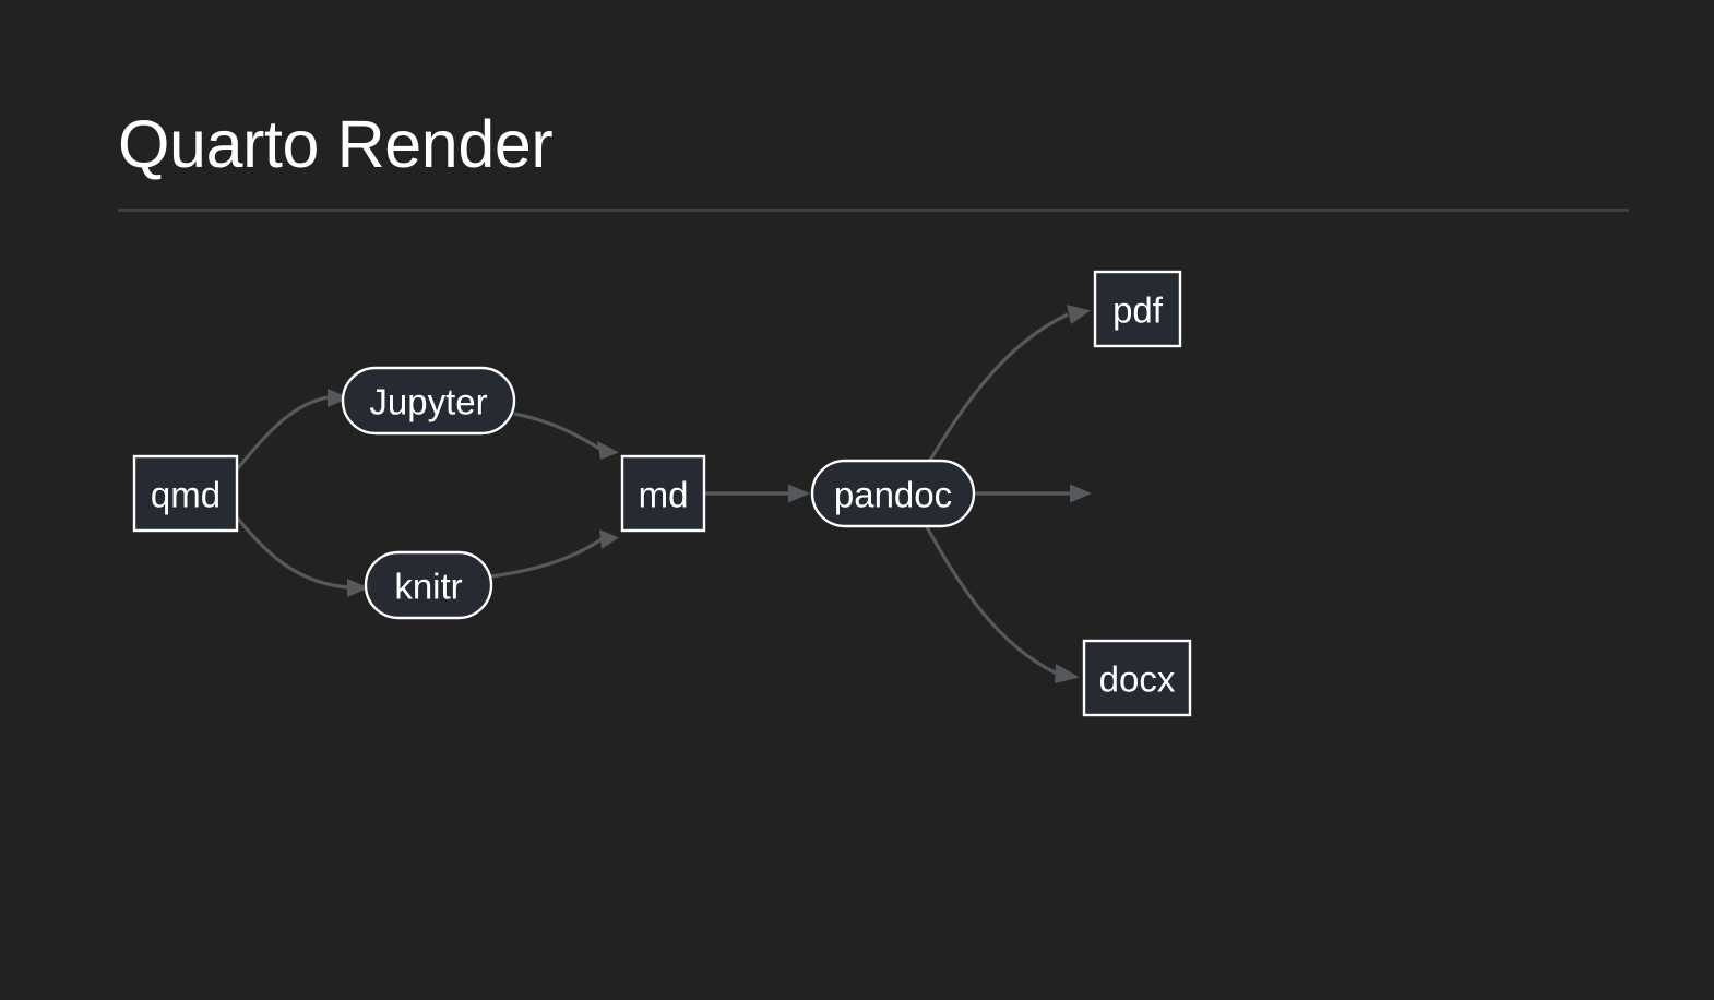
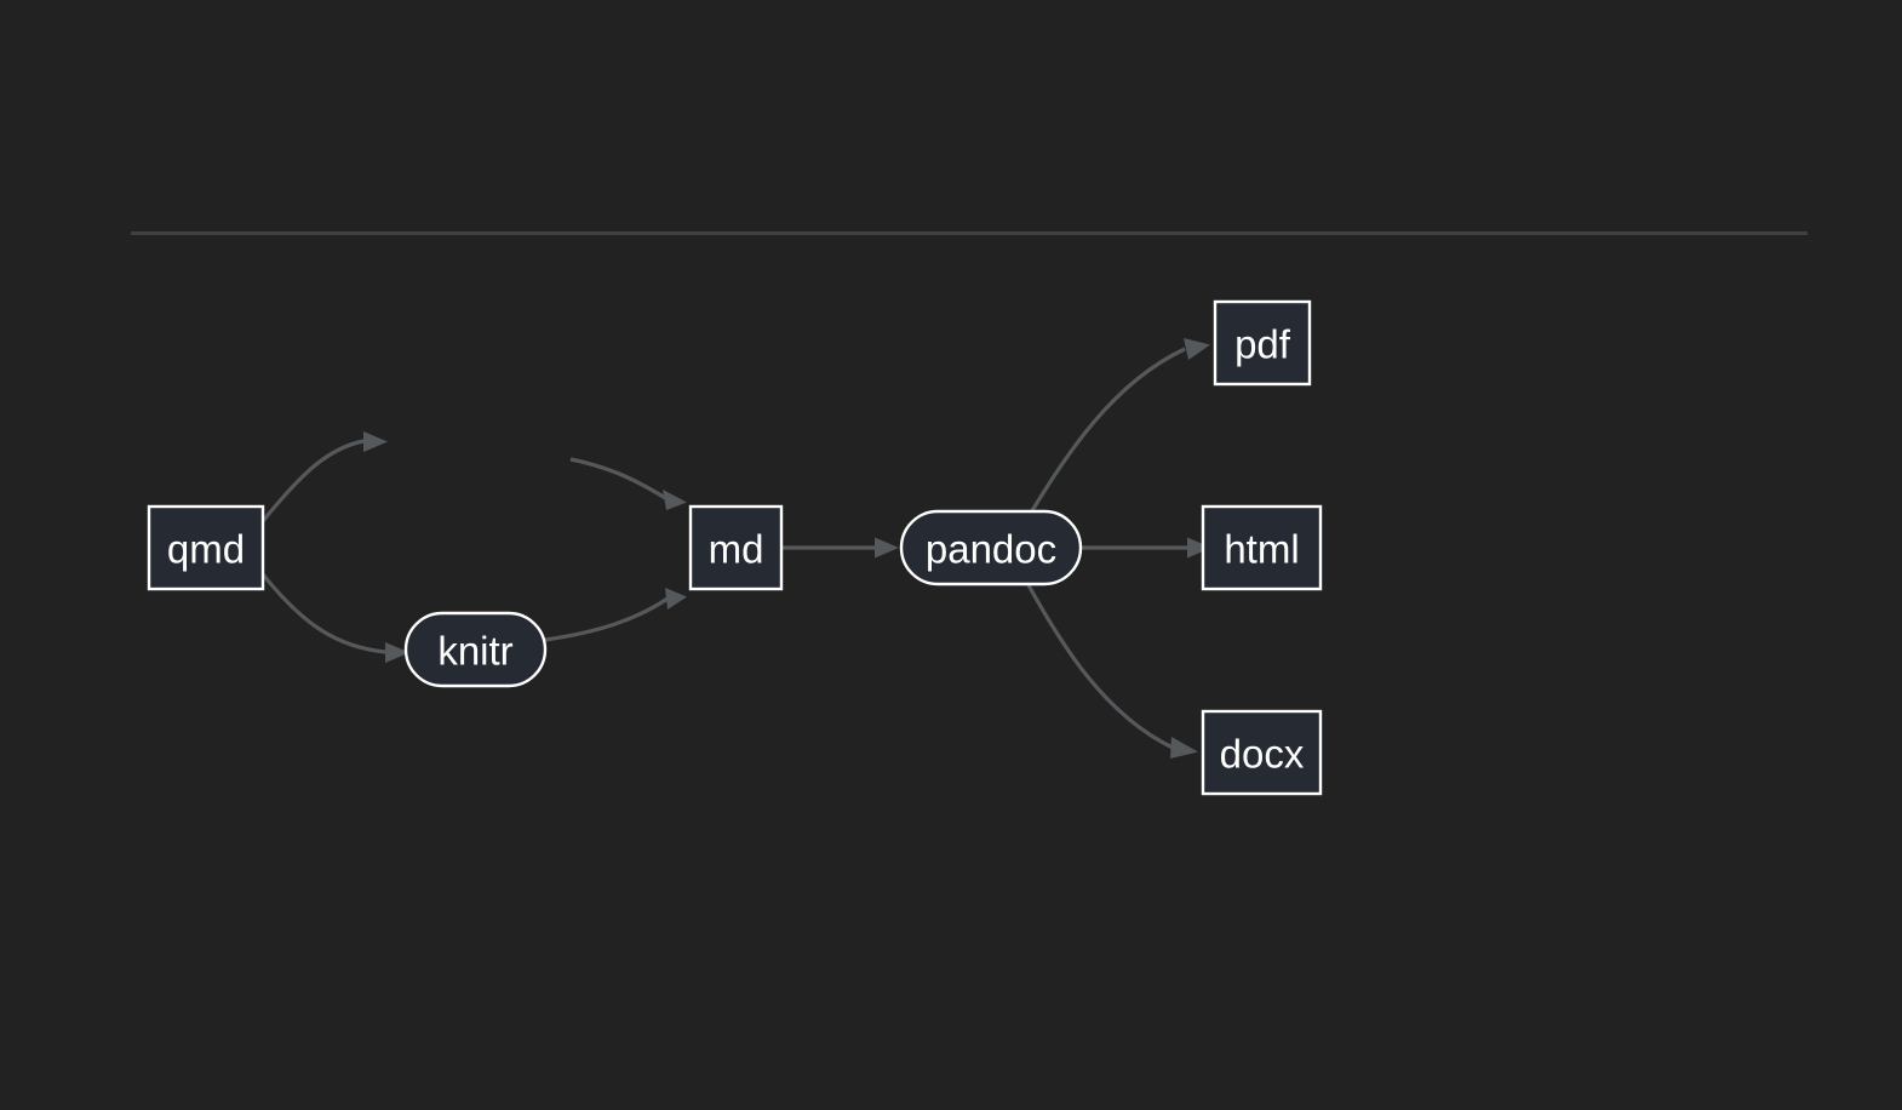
- Quarto Render
  qmd
- Jupyter
  knitr
  md
  pandoc
  pdf
+ html
  docx
